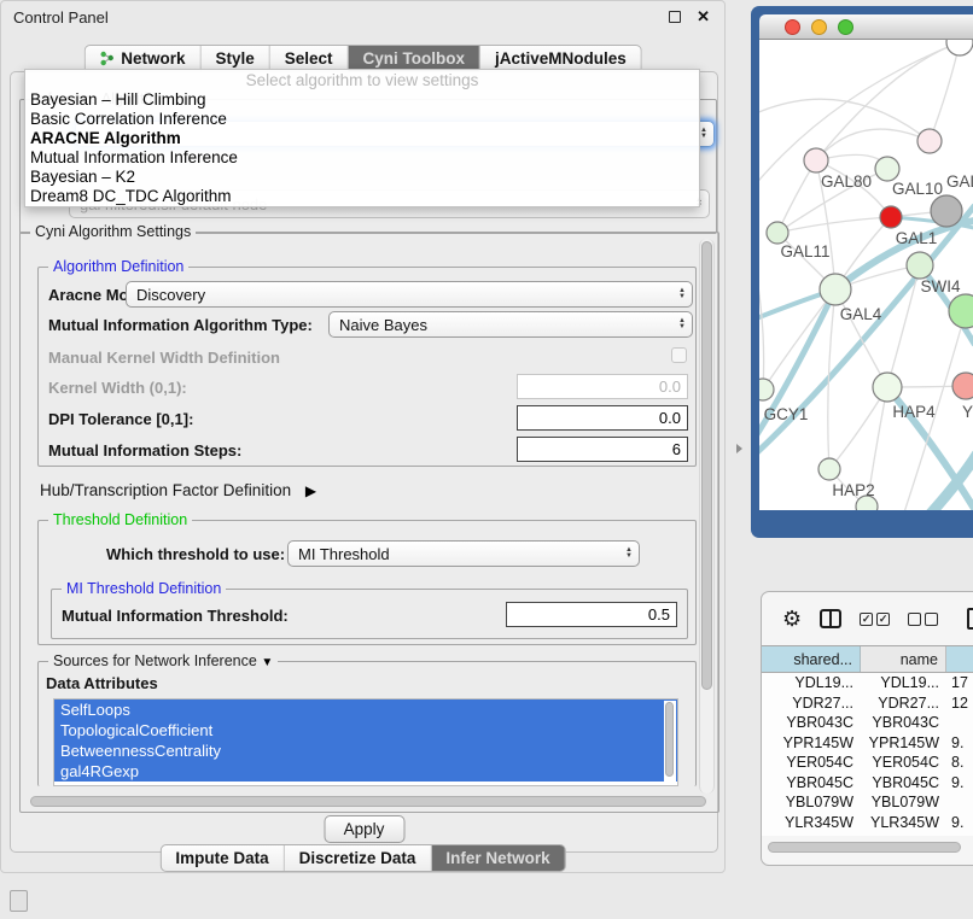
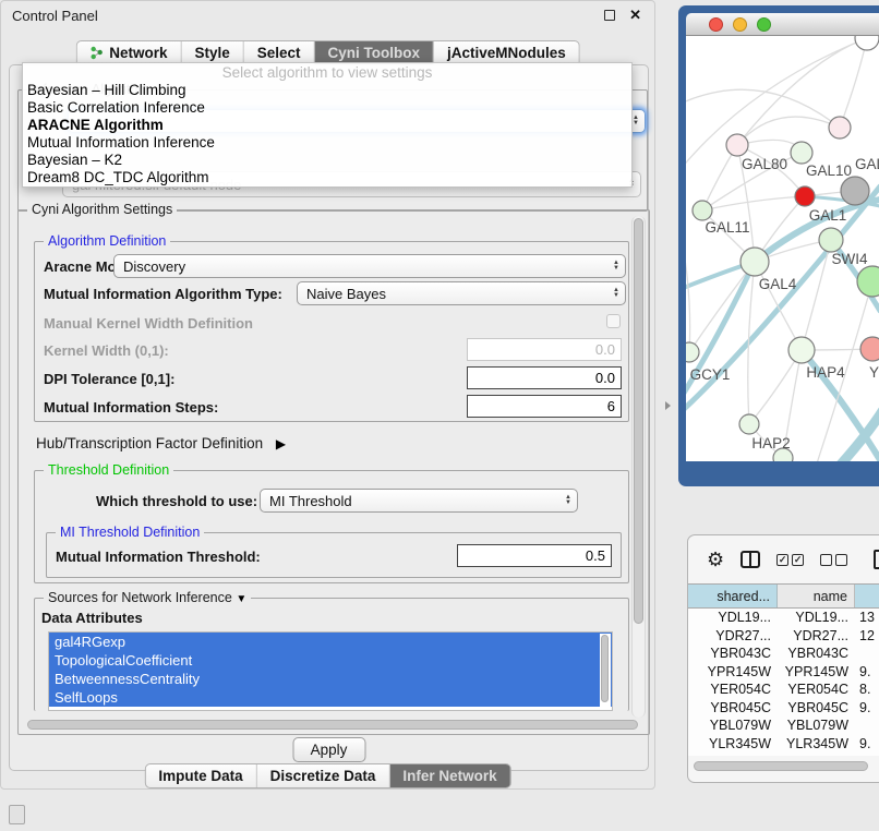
  Control Panel
  ✕
  Network
  Style
  Select
  Cyni Toolbox
  jActiveMNodules
  Select algorithm to view settings
  Bayesian – Hill Climbing
  Basic Correlation Inference
  ARACNE Algorithm
  Mutual Information Inference
  Bayesian – K2
  Dream8 DC_TDC Algorithm
  Cyni Algorithm Settings
  Algorithm Definition
  Aracne Mo
  Discovery
  Mutual Information Algorithm Type:
  Naive Bayes
  Manual Kernel Width Definition
  Kernel Width (0,1):
  0.0
  DPI Tolerance [0,1]:
  0.0
  Mutual Information Steps:
  6
  Hub/Transcription Factor Definition ▶
  Threshold Definition
  Which threshold to use:
  MI Threshold
  MI Threshold Definition
  Mutual Information Threshold:
  0.5
  Sources for Network Inference ▼
  Data Attributes
- SelfLoops
+ gal4RGexp
  TopologicalCoefficient
  BetweennessCentrality
- gal4RGexp
+ SelfLoops
  Apply
  Impute Data
  Discretize Data
  Infer Network
  GAL80
  GAL10
  GAL1
  GAL11
  SWI4
  GAL4
  GCY1
  HAP4
  HAP2
  Y
  ⚙
  ✓
  ✓
  shared...
  name
  YDL19...
  YDL19...
- 17
+ 13
  YDR27...
  YDR27...
  12
  YBR043C
  YBR043C
  YPR145W
  YPR145W
  9.
  YER054C
  YER054C
  8.
  YBR045C
  YBR045C
  9.
  YBL079W
  YBL079W
  YLR345W
  YLR345W
  9.
